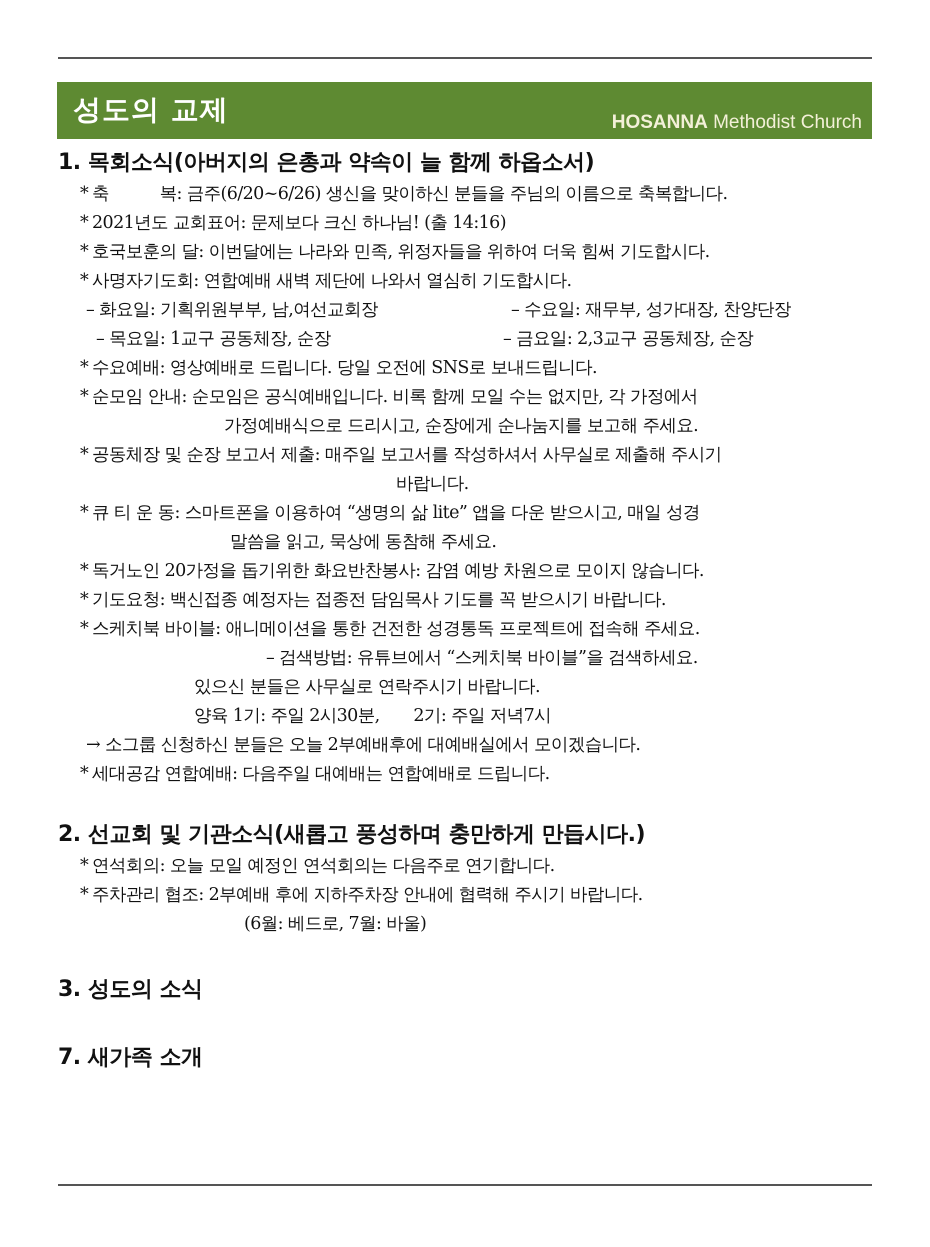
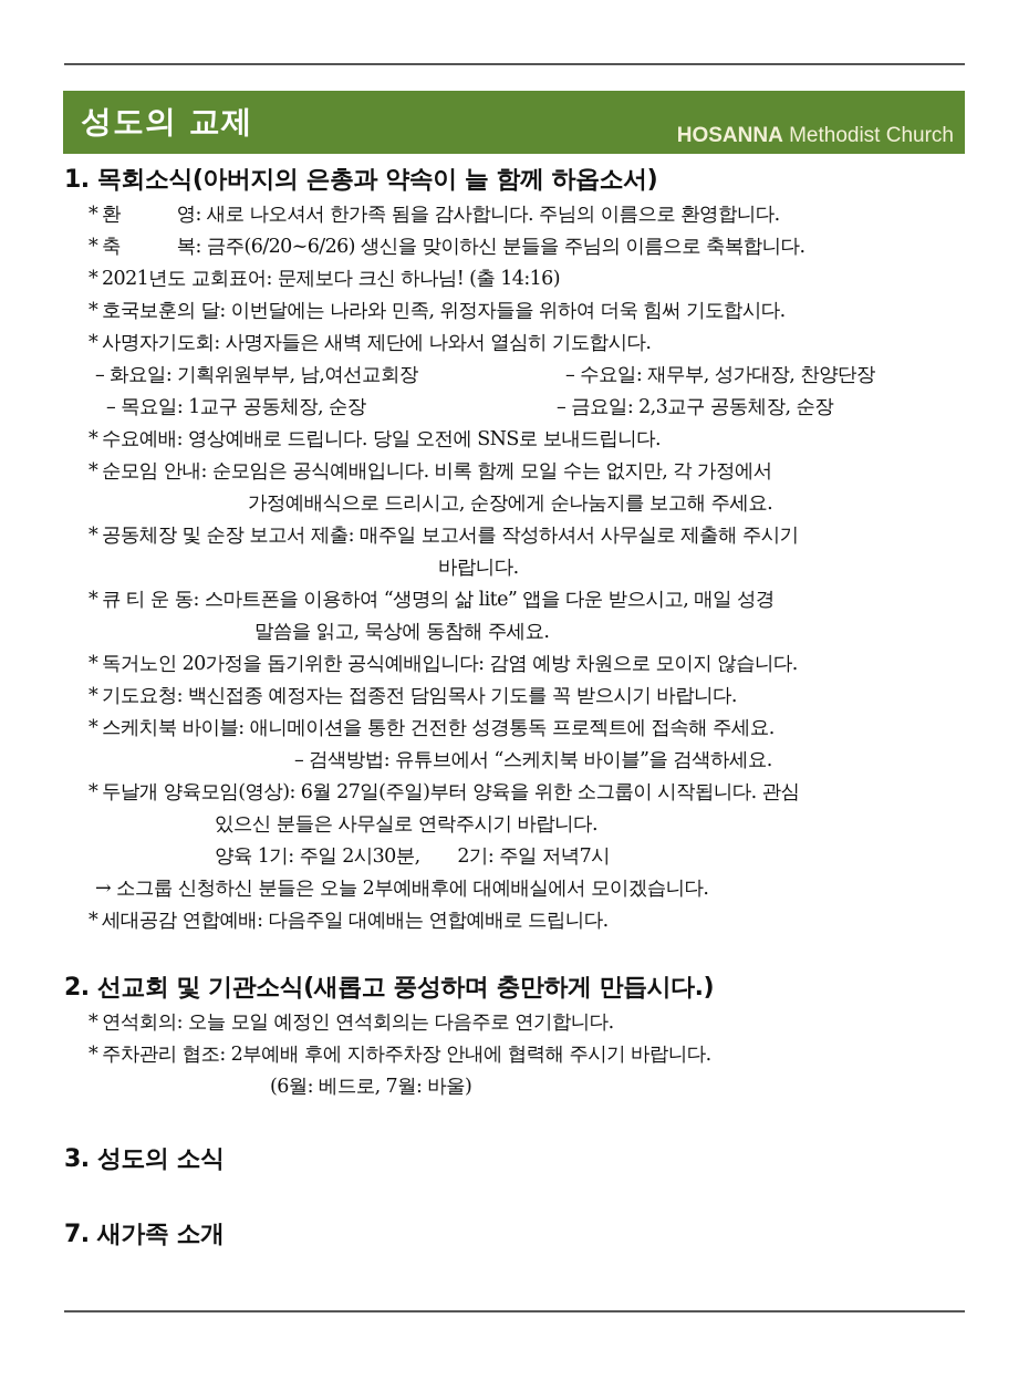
  성도의 교제
  HOSANNA Methodist Church
  1. 목회소식(아버지의 은총과 약속이 늘 함께 하옵소서)
+ * 환 영: 새로 나오셔서 한가족 됨을 감사합니다. 주님의 이름으로 환영합니다.
  * 축 복: 금주(6/20~6/26) 생신을 맞이하신 분들을 주님의 이름으로 축복합니다.
  * 2021년도 교회표어: 문제보다 크신 하나님! (출 14:16)
  * 호국보훈의 달: 이번달에는 나라와 민족, 위정자들을 위하여 더욱 힘써 기도합시다.
- * 사명자기도회: 연합예배 새벽 제단에 나와서 열심히 기도합시다.
+ * 사명자기도회: 사명자들은 새벽 제단에 나와서 열심히 기도합시다.
  – 화요일: 기획위원부부, 남,여선교회장 – 수요일: 재무부, 성가대장, 찬양단장
  – 목요일: 1교구 공동체장, 순장 – 금요일: 2,3교구 공동체장, 순장
  * 수요예배: 영상예배로 드립니다. 당일 오전에 SNS로 보내드립니다.
  * 순모임 안내: 순모임은 공식예배입니다. 비록 함께 모일 수는 없지만, 각 가정에서
  가정예배식으로 드리시고, 순장에게 순나눔지를 보고해 주세요.
  * 공동체장 및 순장 보고서 제출: 매주일 보고서를 작성하셔서 사무실로 제출해 주시기
  바랍니다.
  * 큐 티 운 동: 스마트폰을 이용하여 “생명의 삶 lite” 앱을 다운 받으시고, 매일 성경
  말씀을 읽고, 묵상에 동참해 주세요.
- * 독거노인 20가정을 돕기위한 화요반찬봉사: 감염 예방 차원으로 모이지 않습니다.
+ * 독거노인 20가정을 돕기위한 공식예배입니다: 감염 예방 차원으로 모이지 않습니다.
  * 기도요청: 백신접종 예정자는 접종전 담임목사 기도를 꼭 받으시기 바랍니다.
  * 스케치북 바이블: 애니메이션을 통한 건전한 성경통독 프로젝트에 접속해 주세요.
  – 검색방법: 유튜브에서 “스케치북 바이블”을 검색하세요.
+ * 두날개 양육모임(영상): 6월 27일(주일)부터 양육을 위한 소그룹이 시작됩니다. 관심
  있으신 분들은 사무실로 연락주시기 바랍니다.
  양육 1기: 주일 2시30분, 2기: 주일 저녁7시
  → 소그룹 신청하신 분들은 오늘 2부예배후에 대예배실에서 모이겠습니다.
  * 세대공감 연합예배: 다음주일 대예배는 연합예배로 드립니다.
  2. 선교회 및 기관소식(새롭고 풍성하며 충만하게 만듭시다.)
  * 연석회의: 오늘 모일 예정인 연석회의는 다음주로 연기합니다.
  * 주차관리 협조: 2부예배 후에 지하주차장 안내에 협력해 주시기 바랍니다.
  (6월: 베드로, 7월: 바울)
  3. 성도의 소식
  7. 새가족 소개
